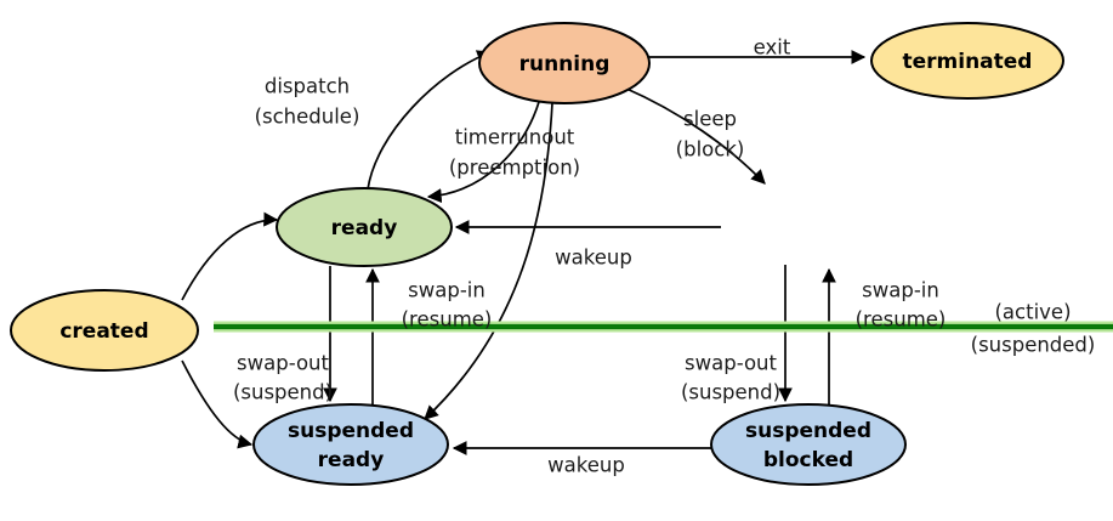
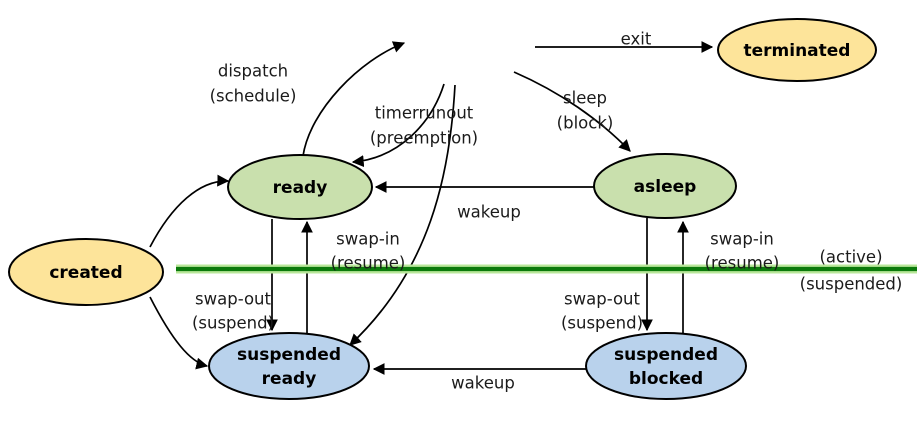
- running
  terminated
  ready
+ asleep
  created
  suspended
  ready
  suspended
  blocked
  dispatch
  (schedule)
  timerrunout
  (preemption)
  exit
  sleep
  (block)
  wakeup
  wakeup
  swap-out
  (suspend)
  swap-in
  (resume)
  swap-out
  (suspend)
  swap-in
  (resume)
  (active)
  (suspended)
